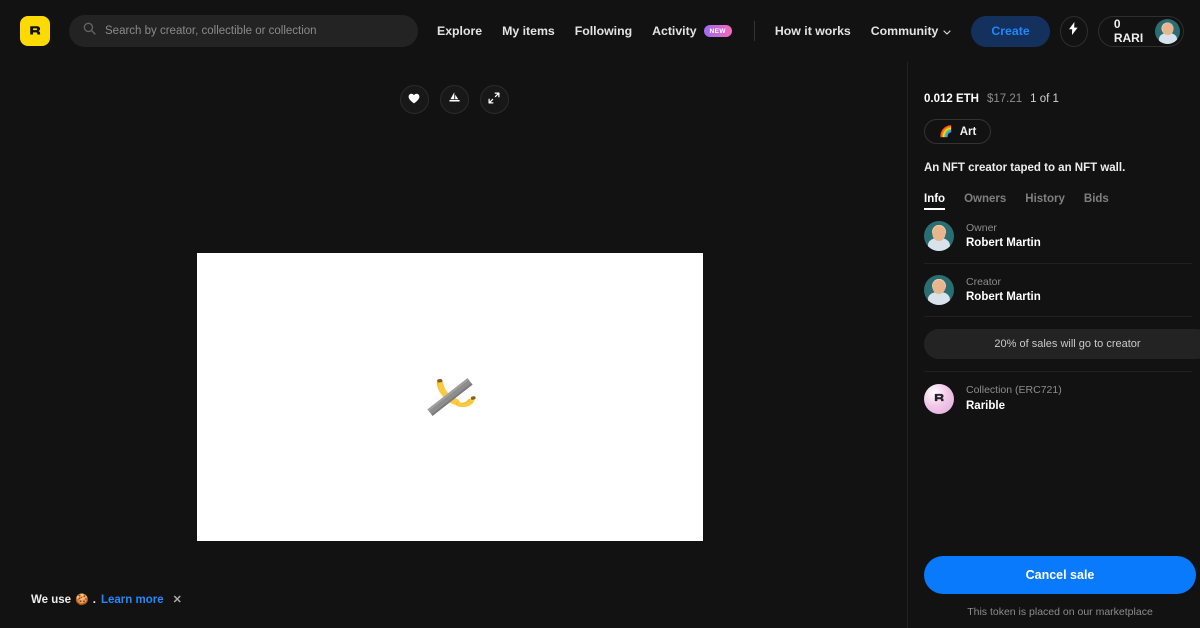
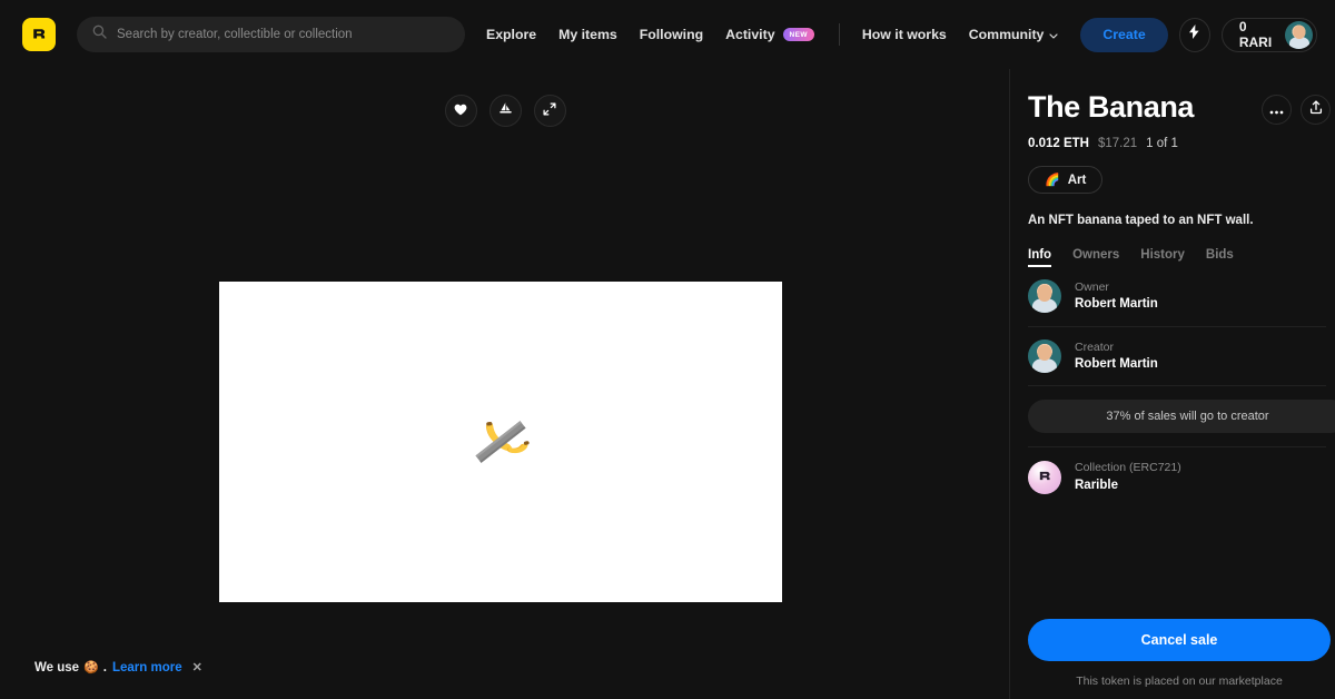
  Search by creator, collectible or collection
  Explore
  My items
  Following
  Activity
  How it works
  Community
  Create
  0 RARI
  We use
  🍪
  .
  Learn more
  ✕
+ The Banana
  0.012 ETH
  $17.21
  1 of 1
  🌈
  Art
- An NFT creator taped to an NFT wall.
+ An NFT banana taped to an NFT wall.
  Info
  Owners
  History
  Bids
  Owner
  Robert Martin
  Creator
  Robert Martin
- 20% of sales will go to creator
+ 37% of sales will go to creator
  Collection (ERC721)
  Rarible
  Cancel sale
  This token is placed on our marketplace
